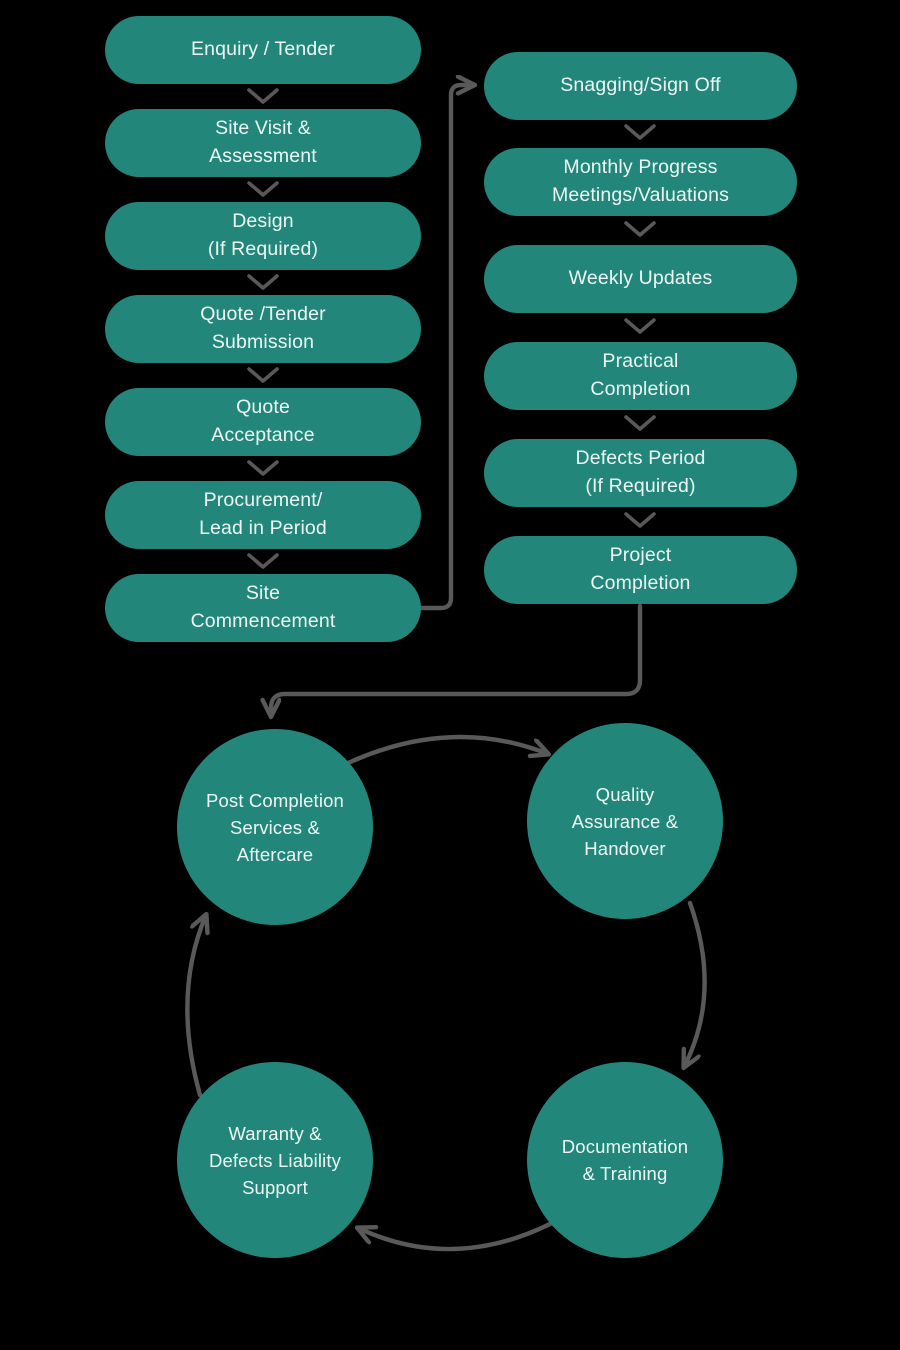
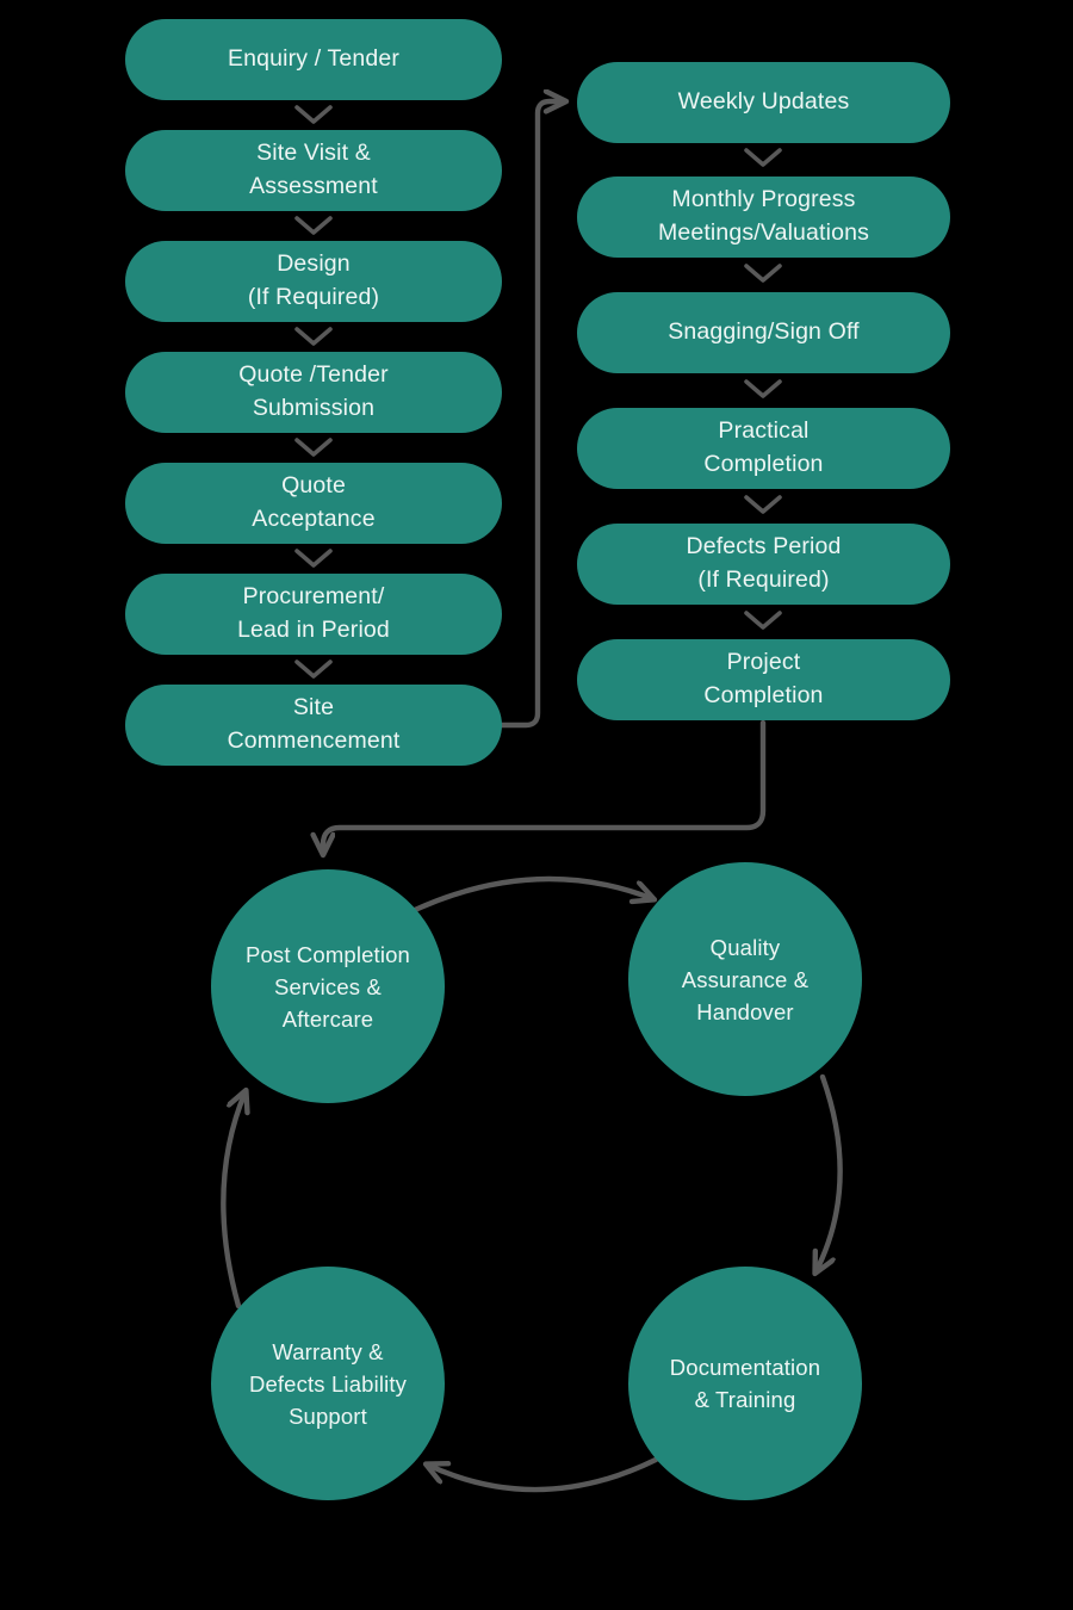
  Enquiry / Tender
  Site Visit &
  Assessment
  Design
  (If Required)
  Quote /Tender
  Submission
  Quote
  Acceptance
  Procurement/
  Lead in Period
  Site
  Commencement
- Snagging/Sign Off
+ Weekly Updates
  Monthly Progress
  Meetings/Valuations
- Weekly Updates
+ Snagging/Sign Off
  Practical
  Completion
  Defects Period
  (If Required)
  Project
  Completion
  Post Completion
  Services &
  Aftercare
  Quality
  Assurance &
  Handover
  Documentation
  & Training
  Warranty &
  Defects Liability
  Support
